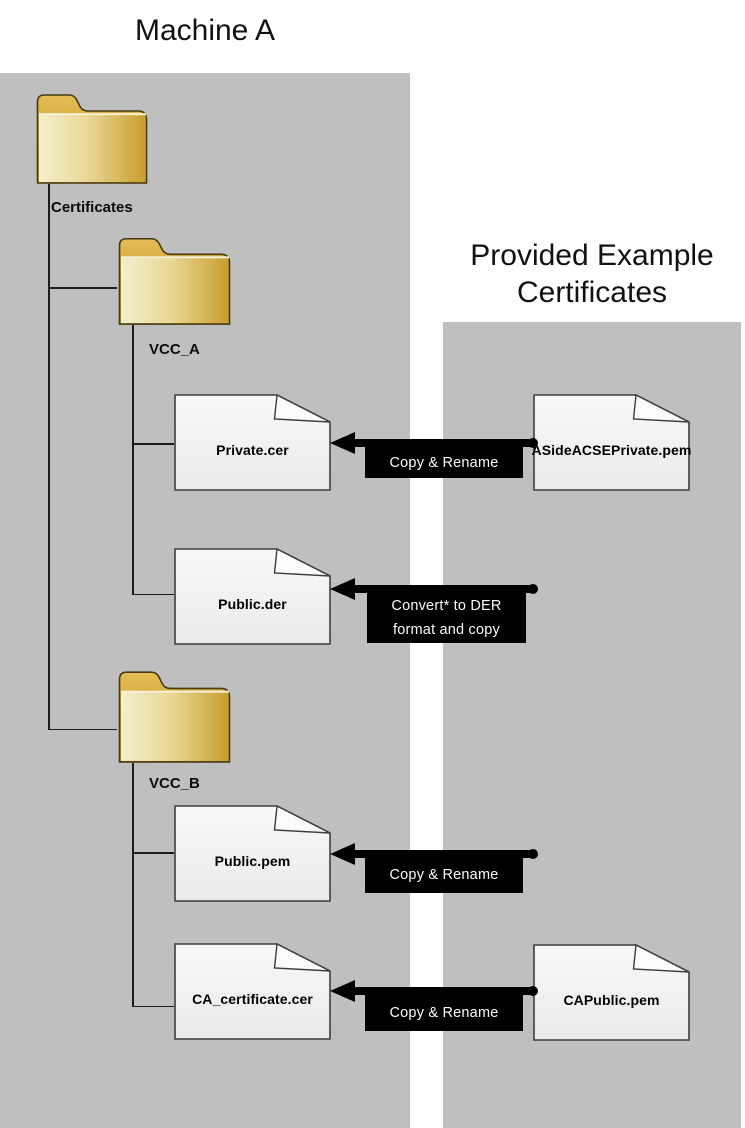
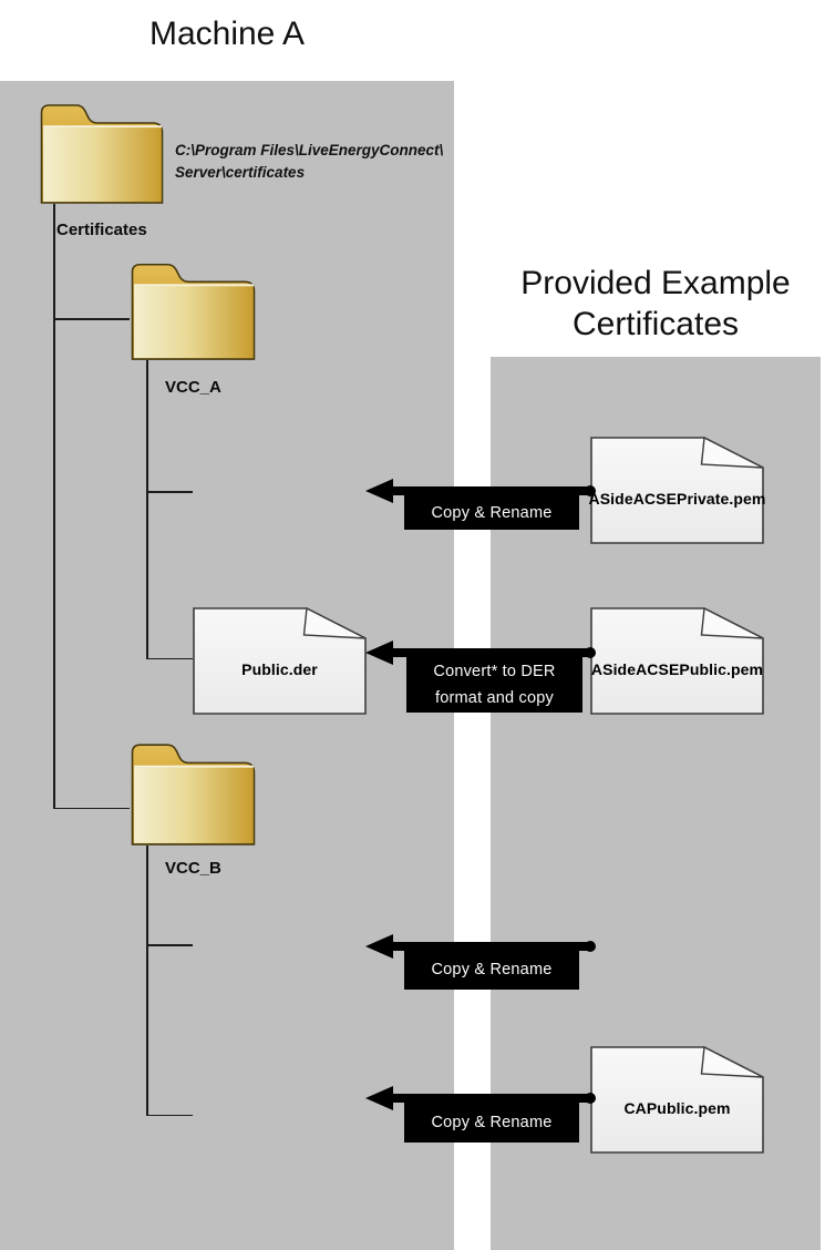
  Machine A
  Provided Example
  Certificates
  Certificates
+ C:\Program Files\LiveEnergyConnect\
+ Server\certificates
  VCC_A
  VCC_B
- Private.cer
  Public.der
- Public.pem
- CA_certificate.cer
  ASideACSEPrivate.pem
+ ASideACSEPublic.pem
  CAPublic.pem
  Copy & Rename
  Convert* to DER
  format and copy
  Copy & Rename
  Copy & Rename
